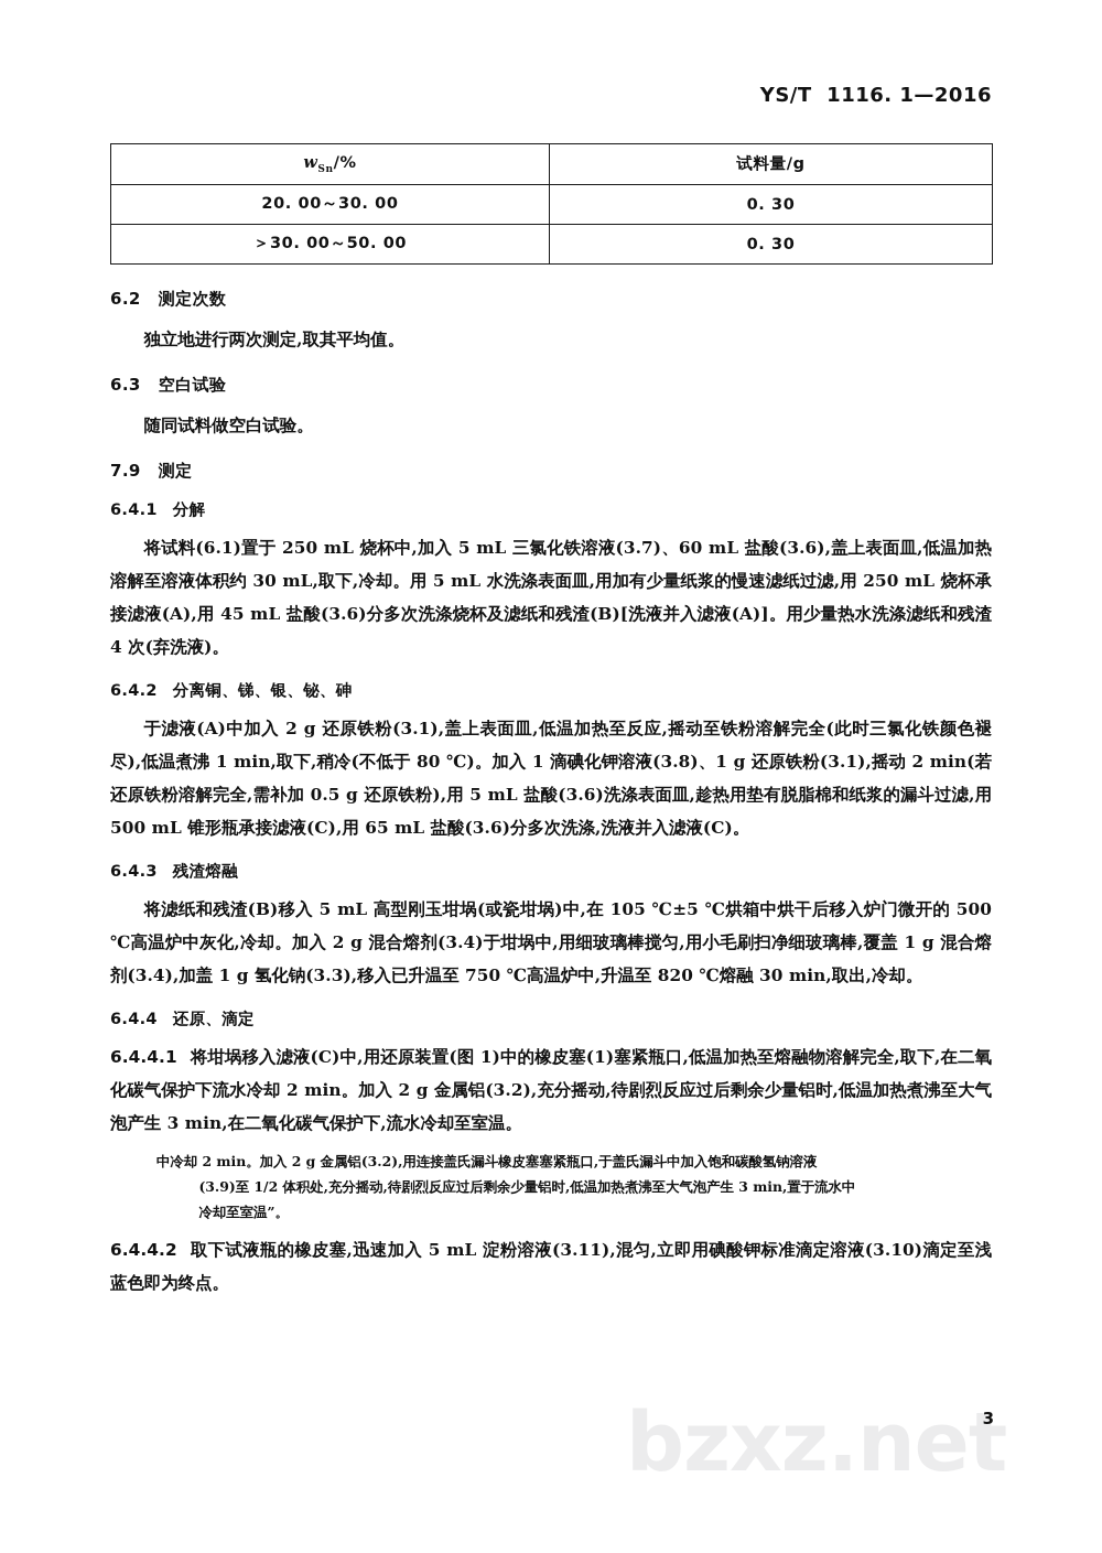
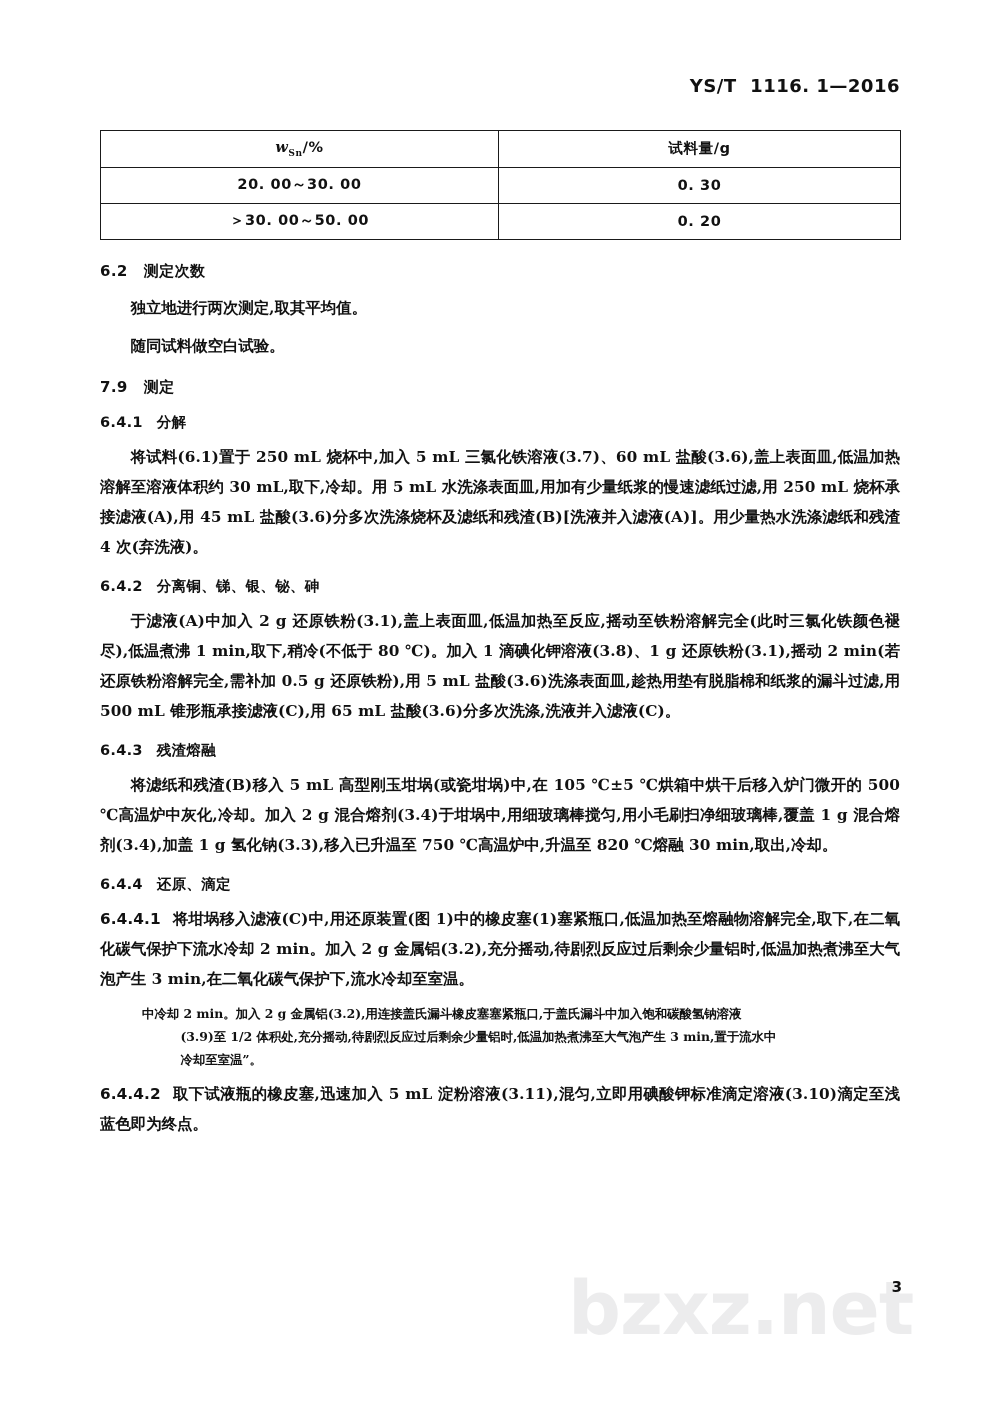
  YS/T 1116. 1—2016
  wSn/%	试料量/g
  20. 00～30. 00	0. 30
- ＞30. 00～50. 00	0. 30
+ ＞30. 00～50. 00	0. 20
  6.2 测定次数
  独立地进行两次测定,取其平均值。
- 6.3 空白试验
  随同试料做空白试验。
  7.9 测定
  6.4.1 分解
  将试料(6.1)置于 250 mL 烧杯中,加入 5 mL 三氯化铁溶液(3.7)、60 mL 盐酸(3.6),盖上表面皿,低温加热溶解至溶液体积约 30 mL,取下,冷却。用 5 mL 水洗涤表面皿,用加有少量纸浆的慢速滤纸过滤,用 250 mL 烧杯承接滤液(A),用 45 mL 盐酸(3.6)分多次洗涤烧杯及滤纸和残渣(B)[洗液并入滤液(A)]。用少量热水洗涤滤纸和残渣 4 次(弃洗液)。
  6.4.2 分离铜、锑、银、铋、砷
  于滤液(A)中加入 2 g 还原铁粉(3.1),盖上表面皿,低温加热至反应,摇动至铁粉溶解完全(此时三氯化铁颜色褪尽),低温煮沸 1 min,取下,稍冷(不低于 80 ℃)。加入 1 滴碘化钾溶液(3.8)、1 g 还原铁粉(3.1),摇动 2 min(若还原铁粉溶解完全,需补加 0.5 g 还原铁粉),用 5 mL 盐酸(3.6)洗涤表面皿,趁热用垫有脱脂棉和纸浆的漏斗过滤,用 500 mL 锥形瓶承接滤液(C),用 65 mL 盐酸(3.6)分多次洗涤,洗液并入滤液(C)。
  6.4.3 残渣熔融
  将滤纸和残渣(B)移入 5 mL 高型刚玉坩埚(或瓷坩埚)中,在 105 ℃±5 ℃烘箱中烘干后移入炉门微开的 500 ℃高温炉中灰化,冷却。加入 2 g 混合熔剂(3.4)于坩埚中,用细玻璃棒搅匀,用小毛刷扫净细玻璃棒,覆盖 1 g 混合熔剂(3.4),加盖 1 g 氢化钠(3.3),移入已升温至 750 ℃高温炉中,升温至 820 ℃熔融 30 min,取出,冷却。
  6.4.4 还原、滴定
  6.4.4.1 将坩埚移入滤液(C)中,用还原装置(图 1)中的橡皮塞(1)塞紧瓶口,低温加热至熔融物溶解完全,取下,在二氧化碳气保护下流水冷却 2 min。加入 2 g 金属铝(3.2),充分摇动,待剧烈反应过后剩余少量铝时,低温加热煮沸至大气泡产生 3 min,在二氧化碳气保护下,流水冷却至室温。
  中冷却 2 min。加入 2 g 金属铝(3.2),用连接盖氏漏斗橡皮塞塞紧瓶口,于盖氏漏斗中加入饱和碳酸氢钠溶液
  (3.9)至 1/2 体积处,充分摇动,待剧烈反应过后剩余少量铝时,低温加热煮沸至大气泡产生 3 min,置于流水中
  冷却至室温”。
  6.4.4.2 取下试液瓶的橡皮塞,迅速加入 5 mL 淀粉溶液(3.11),混匀,立即用碘酸钾标准滴定溶液(3.10)滴定至浅蓝色即为终点。
  bzxz.net
  3
